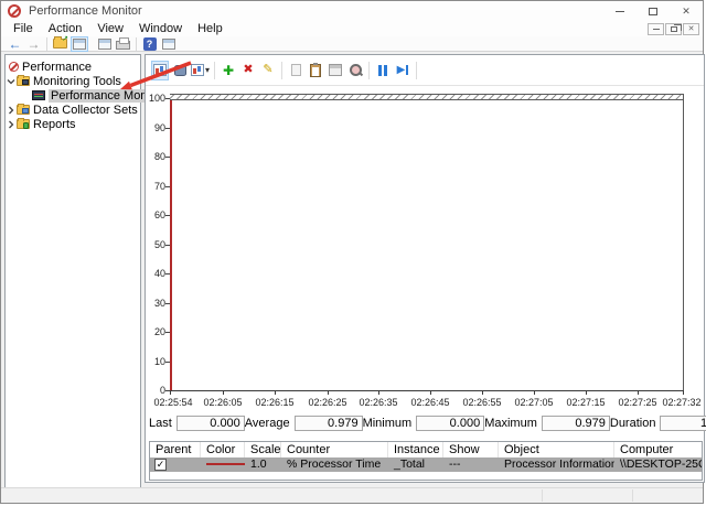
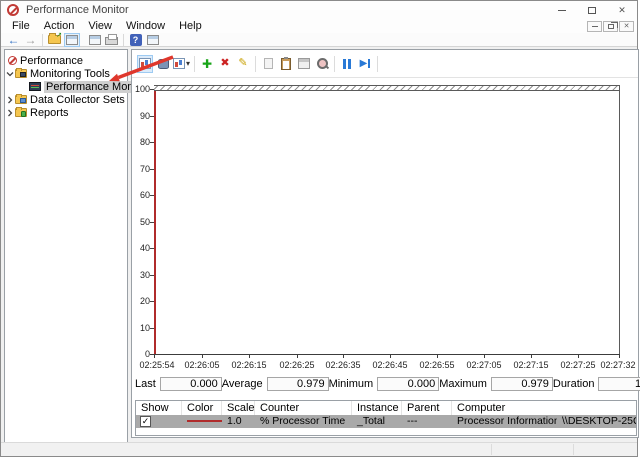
  Performance Monitor
  ✕
  File
  Action
  View
  Window
  Help
  ←
  →
  ?
  Performance
  Monitoring Tools
  Performance Mo
  Data Collector Sets
  Reports
  ▾
  ✚
  ✖
  ✎
  ▶
  100
  90
  80
  70
  60
  50
  40
  30
  20
  10
  0
  02:25:54
  02:26:05
  02:26:15
  02:26:25
  02:26:35
  02:26:45
  02:26:55
  02:27:05
  02:27:15
  02:27:25
  02:27:32
  Last
  0.000
  Average
  0.979
  Minimum
  0.000
  Maximum
  0.979
  Duration
- Parent
+ Show
  Color
  Scale
  Counter
  Instance
- Show
+ Parent
- Object
  Computer
  ✓
  1.0
  % Processor Time
  _Total
  ---
  Processor Information
  \\DESKTOP-25
